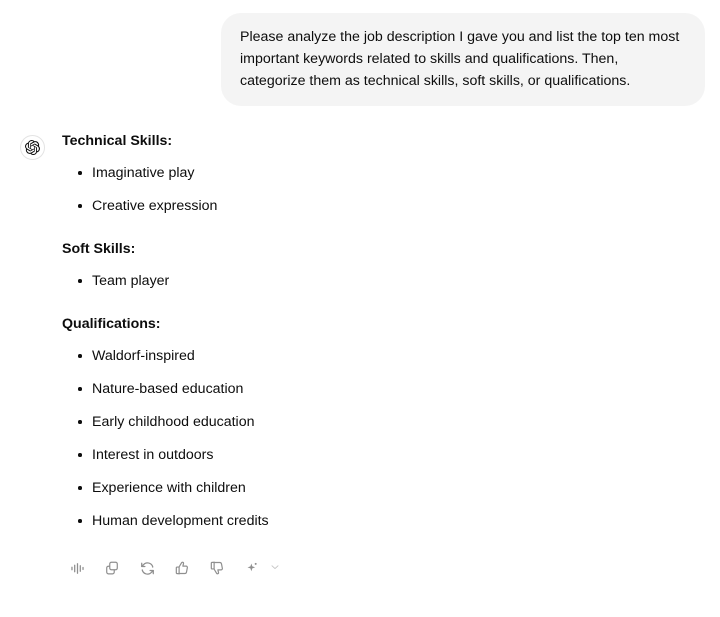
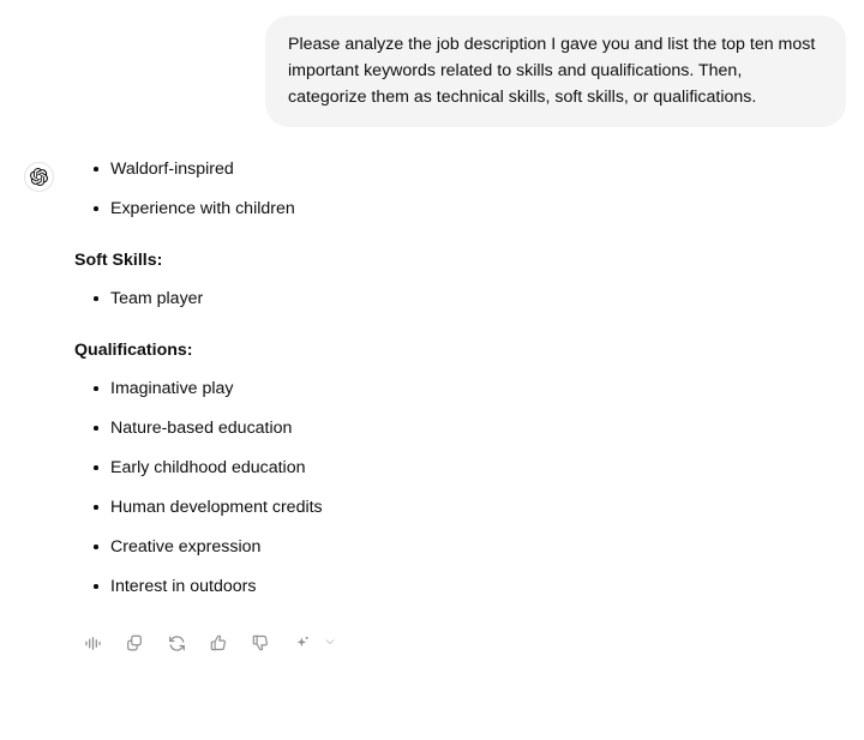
  Please analyze the job description I gave you and list the top ten most important keywords related to skills and qualifications. Then, categorize them as technical skills, soft skills, or qualifications.
- Technical Skills:
- Imaginative play
+ Waldorf-inspired
- Creative expression
+ Experience with children
  Soft Skills:
  Team player
  Qualifications:
- Waldorf-inspired
+ Imaginative play
  Nature-based education
  Early childhood education
- Interest in outdoors
+ Human development credits
- Experience with children
+ Creative expression
- Human development credits
+ Interest in outdoors
